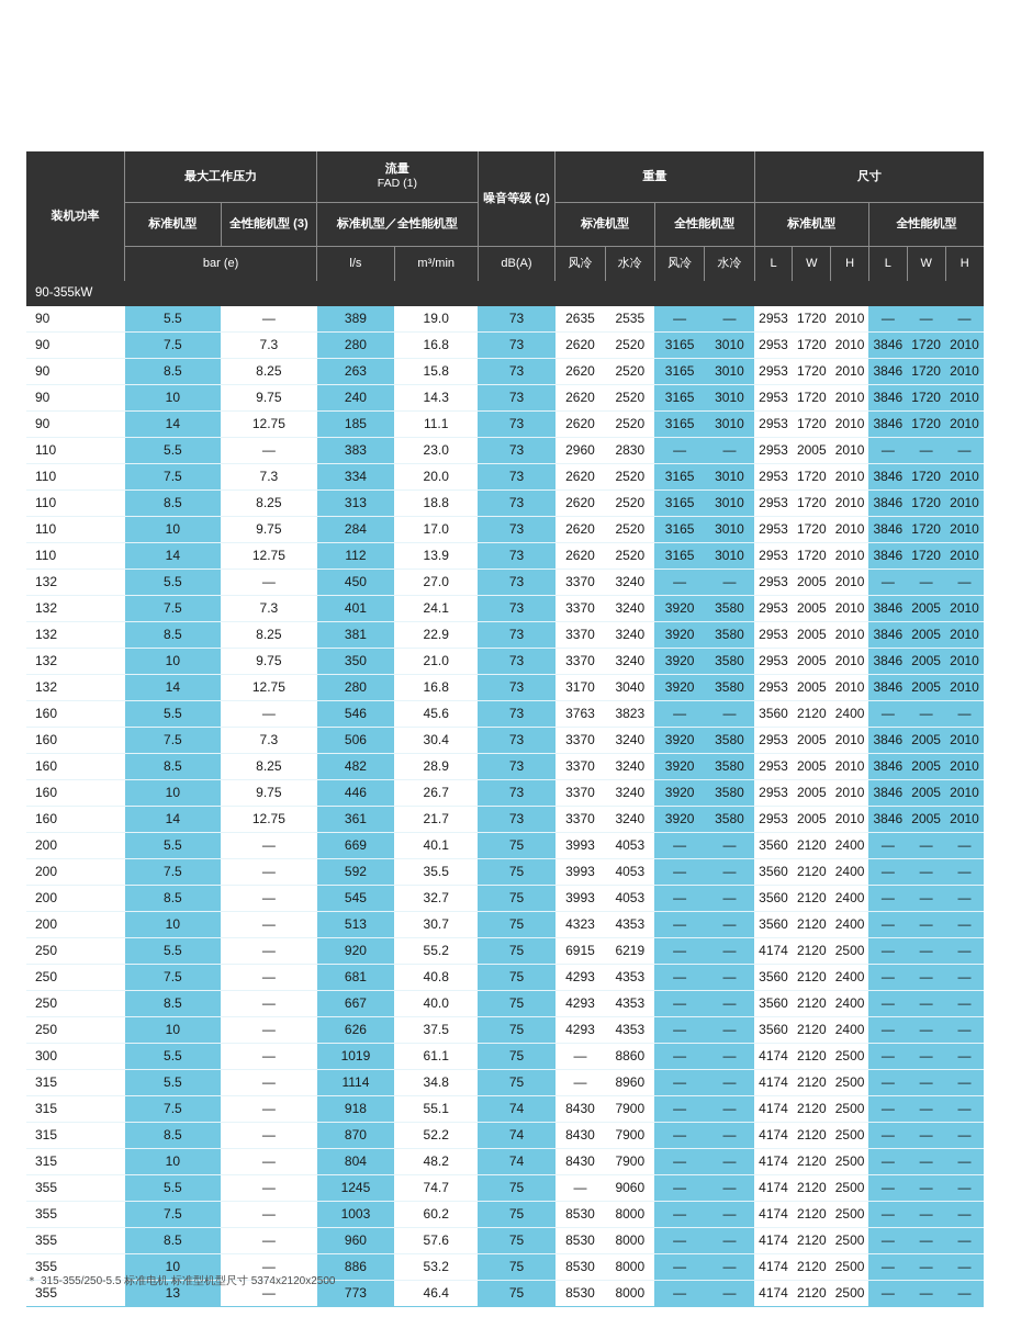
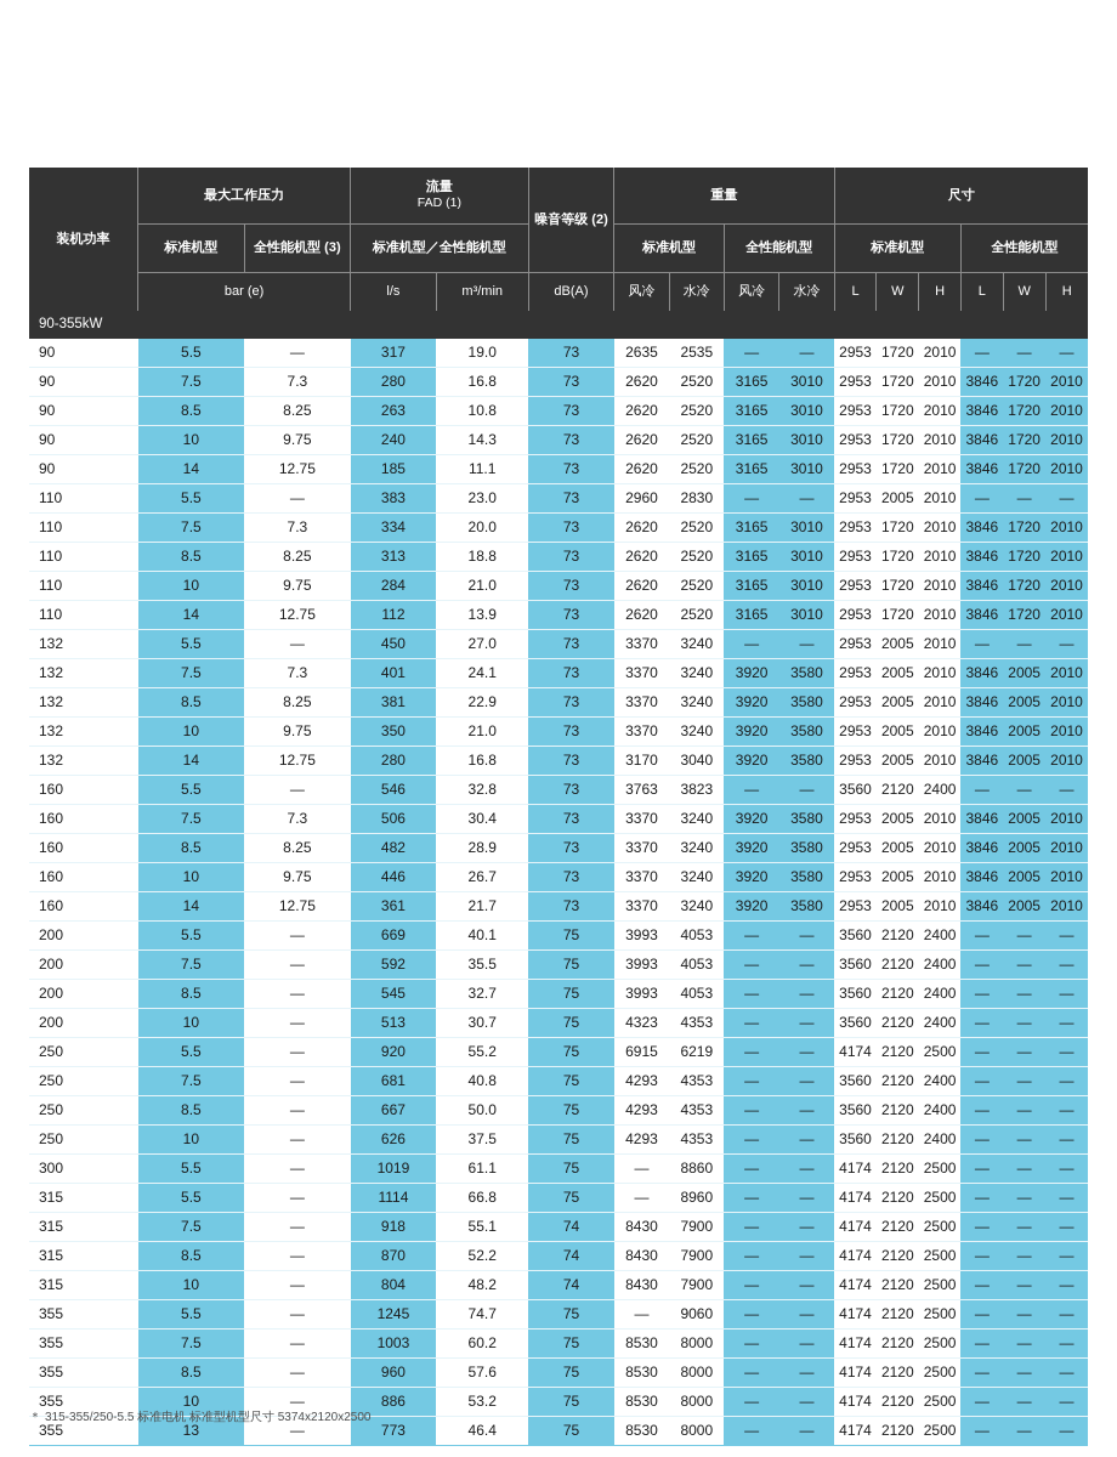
  装机功率	最大工作压力	流量 FAD (1)	噪音等级 (2)	重量	尺寸
  标准机型	全性能机型 (3)	标准机型／全性能机型	标准机型	全性能机型	标准机型	全性能机型
  bar (e)	l/s	m³/min	dB(A)	风冷	水冷	风冷	水冷	L	W	H	L	W	H
  90-355kW
- 90	5.5	—	389	19.0	73	2635	2535	—	—	2953	1720	2010	—	—	—
+ 90	5.5	—	317	19.0	73	2635	2535	—	—	2953	1720	2010	—	—	—
  90	7.5	7.3	280	16.8	73	2620	2520	3165	3010	2953	1720	2010	3846	1720	2010
- 90	8.5	8.25	263	15.8	73	2620	2520	3165	3010	2953	1720	2010	3846	1720	2010
+ 90	8.5	8.25	263	10.8	73	2620	2520	3165	3010	2953	1720	2010	3846	1720	2010
  90	10	9.75	240	14.3	73	2620	2520	3165	3010	2953	1720	2010	3846	1720	2010
  90	14	12.75	185	11.1	73	2620	2520	3165	3010	2953	1720	2010	3846	1720	2010
  110	5.5	—	383	23.0	73	2960	2830	—	—	2953	2005	2010	—	—	—
  110	7.5	7.3	334	20.0	73	2620	2520	3165	3010	2953	1720	2010	3846	1720	2010
  110	8.5	8.25	313	18.8	73	2620	2520	3165	3010	2953	1720	2010	3846	1720	2010
- 110	10	9.75	284	17.0	73	2620	2520	3165	3010	2953	1720	2010	3846	1720	2010
+ 110	10	9.75	284	21.0	73	2620	2520	3165	3010	2953	1720	2010	3846	1720	2010
  110	14	12.75	112	13.9	73	2620	2520	3165	3010	2953	1720	2010	3846	1720	2010
  132	5.5	—	450	27.0	73	3370	3240	—	—	2953	2005	2010	—	—	—
  132	7.5	7.3	401	24.1	73	3370	3240	3920	3580	2953	2005	2010	3846	2005	2010
  132	8.5	8.25	381	22.9	73	3370	3240	3920	3580	2953	2005	2010	3846	2005	2010
  132	10	9.75	350	21.0	73	3370	3240	3920	3580	2953	2005	2010	3846	2005	2010
  132	14	12.75	280	16.8	73	3170	3040	3920	3580	2953	2005	2010	3846	2005	2010
- 160	5.5	—	546	45.6	73	3763	3823	—	—	3560	2120	2400	—	—	—
+ 160	5.5	—	546	32.8	73	3763	3823	—	—	3560	2120	2400	—	—	—
  160	7.5	7.3	506	30.4	73	3370	3240	3920	3580	2953	2005	2010	3846	2005	2010
  160	8.5	8.25	482	28.9	73	3370	3240	3920	3580	2953	2005	2010	3846	2005	2010
  160	10	9.75	446	26.7	73	3370	3240	3920	3580	2953	2005	2010	3846	2005	2010
  160	14	12.75	361	21.7	73	3370	3240	3920	3580	2953	2005	2010	3846	2005	2010
  200	5.5	—	669	40.1	75	3993	4053	—	—	3560	2120	2400	—	—	—
  200	7.5	—	592	35.5	75	3993	4053	—	—	3560	2120	2400	—	—	—
  200	8.5	—	545	32.7	75	3993	4053	—	—	3560	2120	2400	—	—	—
  200	10	—	513	30.7	75	4323	4353	—	—	3560	2120	2400	—	—	—
  250	5.5	—	920	55.2	75	6915	6219	—	—	4174	2120	2500	—	—	—
  250	7.5	—	681	40.8	75	4293	4353	—	—	3560	2120	2400	—	—	—
- 250	8.5	—	667	40.0	75	4293	4353	—	—	3560	2120	2400	—	—	—
+ 250	8.5	—	667	50.0	75	4293	4353	—	—	3560	2120	2400	—	—	—
  250	10	—	626	37.5	75	4293	4353	—	—	3560	2120	2400	—	—	—
  300	5.5	—	1019	61.1	75	—	8860	—	—	4174	2120	2500	—	—	—
- 315	5.5	—	1114	34.8	75	—	8960	—	—	4174	2120	2500	—	—	—
+ 315	5.5	—	1114	66.8	75	—	8960	—	—	4174	2120	2500	—	—	—
  315	7.5	—	918	55.1	74	8430	7900	—	—	4174	2120	2500	—	—	—
  315	8.5	—	870	52.2	74	8430	7900	—	—	4174	2120	2500	—	—	—
  315	10	—	804	48.2	74	8430	7900	—	—	4174	2120	2500	—	—	—
  355	5.5	—	1245	74.7	75	—	9060	—	—	4174	2120	2500	—	—	—
  355	7.5	—	1003	60.2	75	8530	8000	—	—	4174	2120	2500	—	—	—
  355	8.5	—	960	57.6	75	8530	8000	—	—	4174	2120	2500	—	—	—
  355	10	—	886	53.2	75	8530	8000	—	—	4174	2120	2500	—	—	—
  355	13	—	773	46.4	75	8530	8000	—	—	4174	2120	2500	—	—	—
  ＊ 315-355/250-5.5 标准电机 标准型机型尺寸 5374x2120x2500
